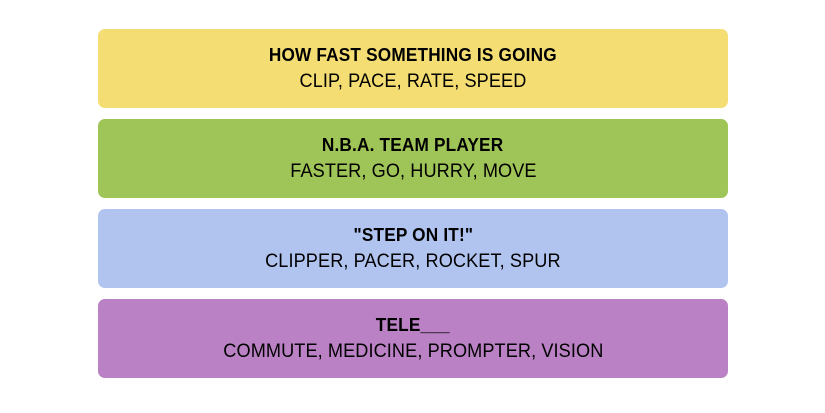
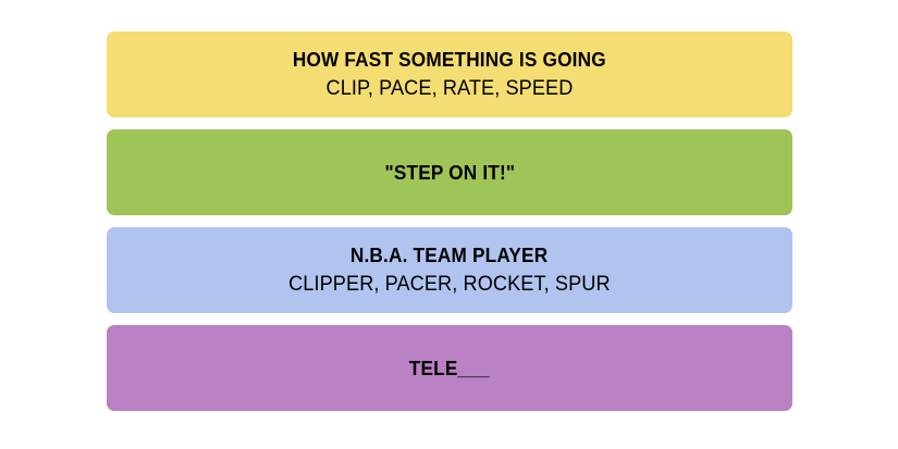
  HOW FAST SOMETHING IS GOING
  CLIP, PACE, RATE, SPEED
- N.B.A. TEAM PLAYER
+ "STEP ON IT!"
- FASTER, GO, HURRY, MOVE
- "STEP ON IT!"
+ N.B.A. TEAM PLAYER
  CLIPPER, PACER, ROCKET, SPUR
  TELE___
- COMMUTE, MEDICINE, PROMPTER, VISION
